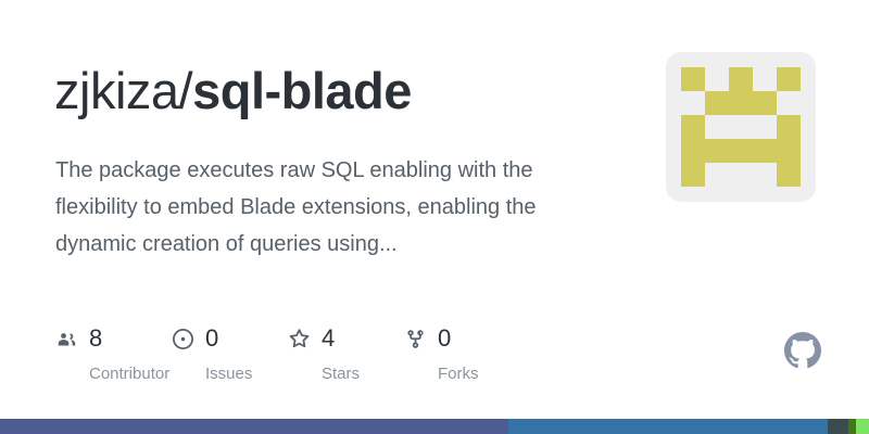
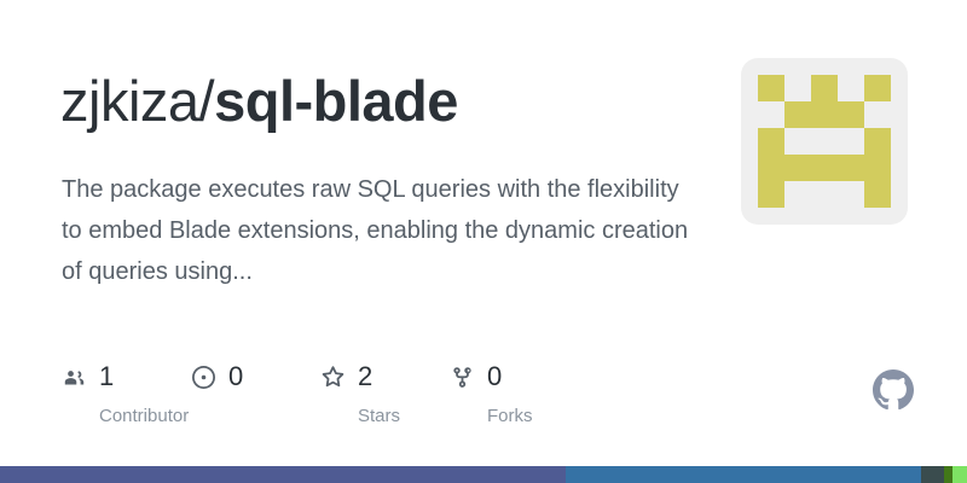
  zjkiza/sql-blade
- The package executes raw SQL enabling with the flexibility to embed Blade extensions, enabling the dynamic creation of queries using...
+ The package executes raw SQL queries with the flexibility to embed Blade extensions, enabling the dynamic creation of queries using...
- 8
+ 1
  Contributor
  0
- Issues
- 4
+ 2
  Stars
  0
  Forks
